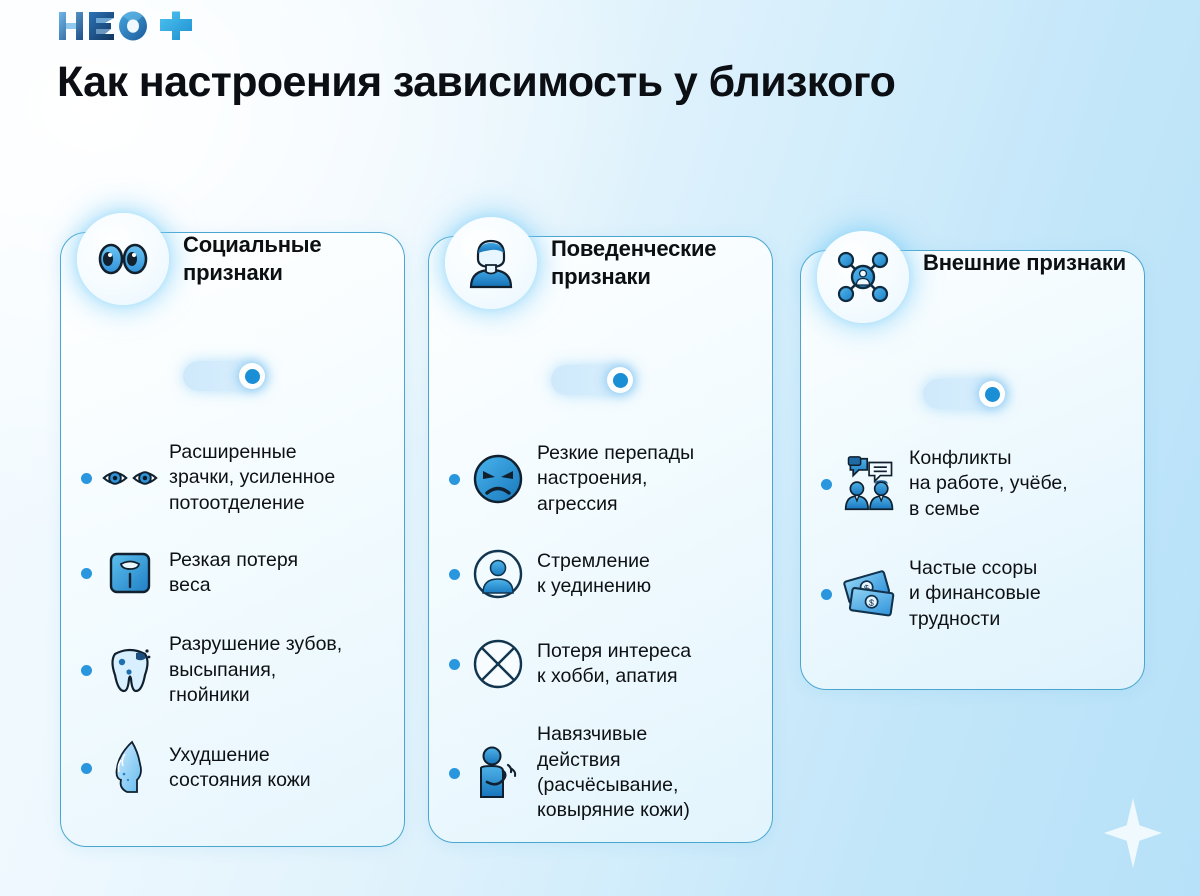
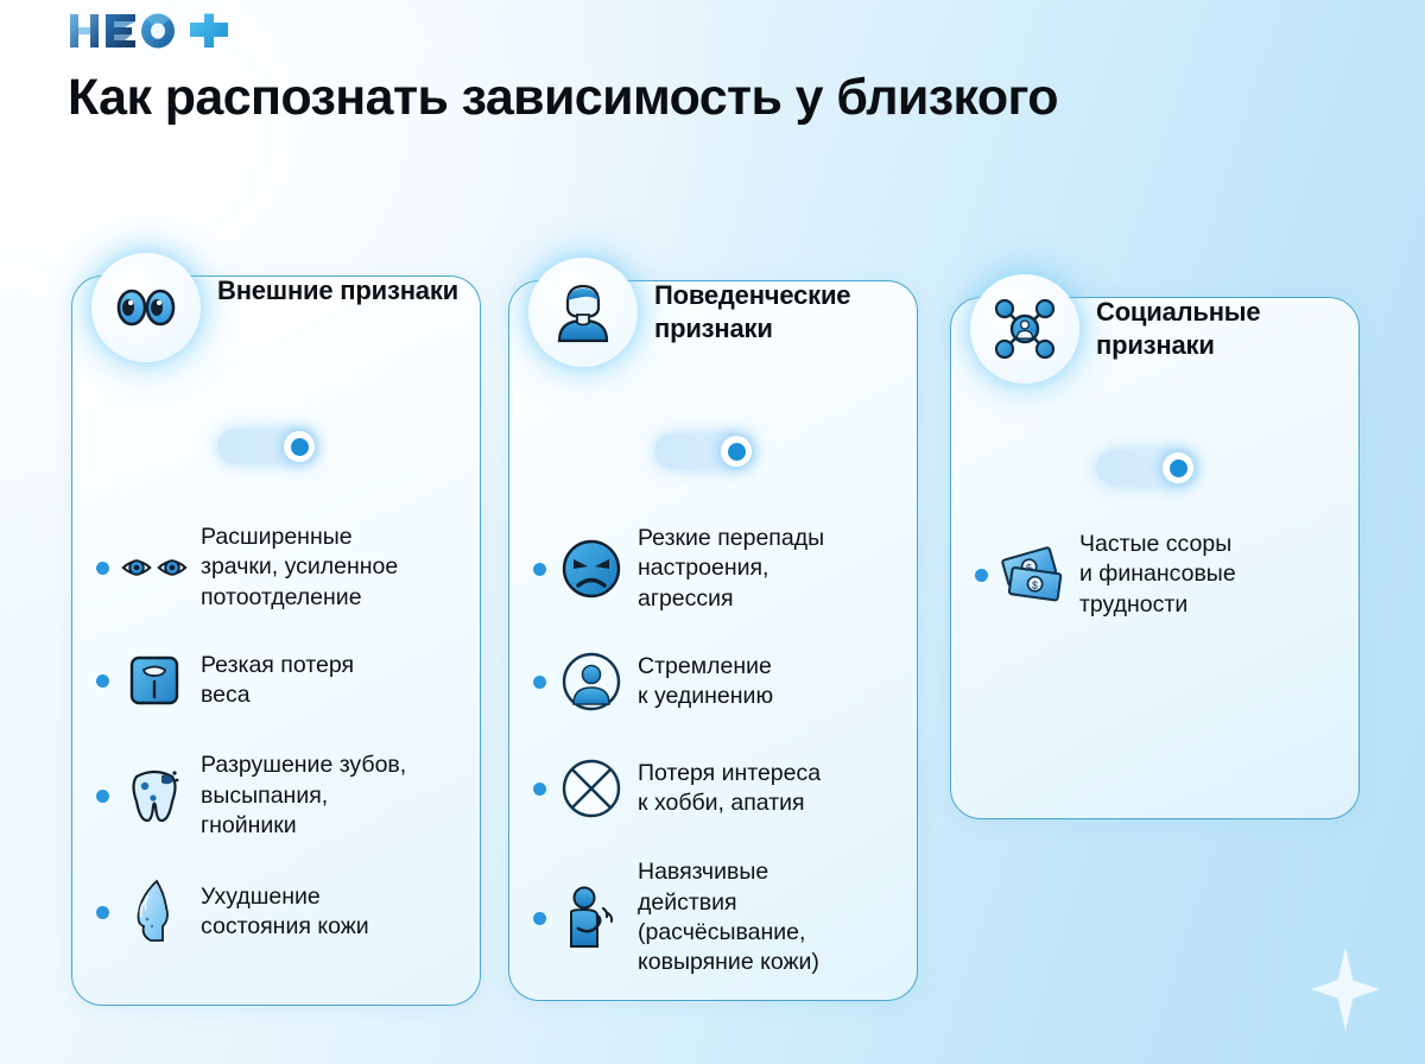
- Как настроения зависимость у близкого
+ Как распознать зависимость у близкого
- Социальные признаки
+ Внешние признаки
  Расширенные
  зрачки, усиленное
  потоотделение
  Резкая потеря
  веса
  Разрушение зубов,
  высыпания,
  гнойники
  Ухудшение
  состояния кожи
  Поведенческие признаки
  Резкие перепады
  настроения,
  агрессия
  Стремление
  к уединению
  Потеря интереса
  к хобби, апатия
  Навязчивые
  действия
  (расчёсывание,
  ковыряние кожи)
- Внешние признаки
+ Социальные признаки
- Конфликты
- на работе, учёбе,
- в семье
  Частые ссоры
  и финансовые
  трудности
